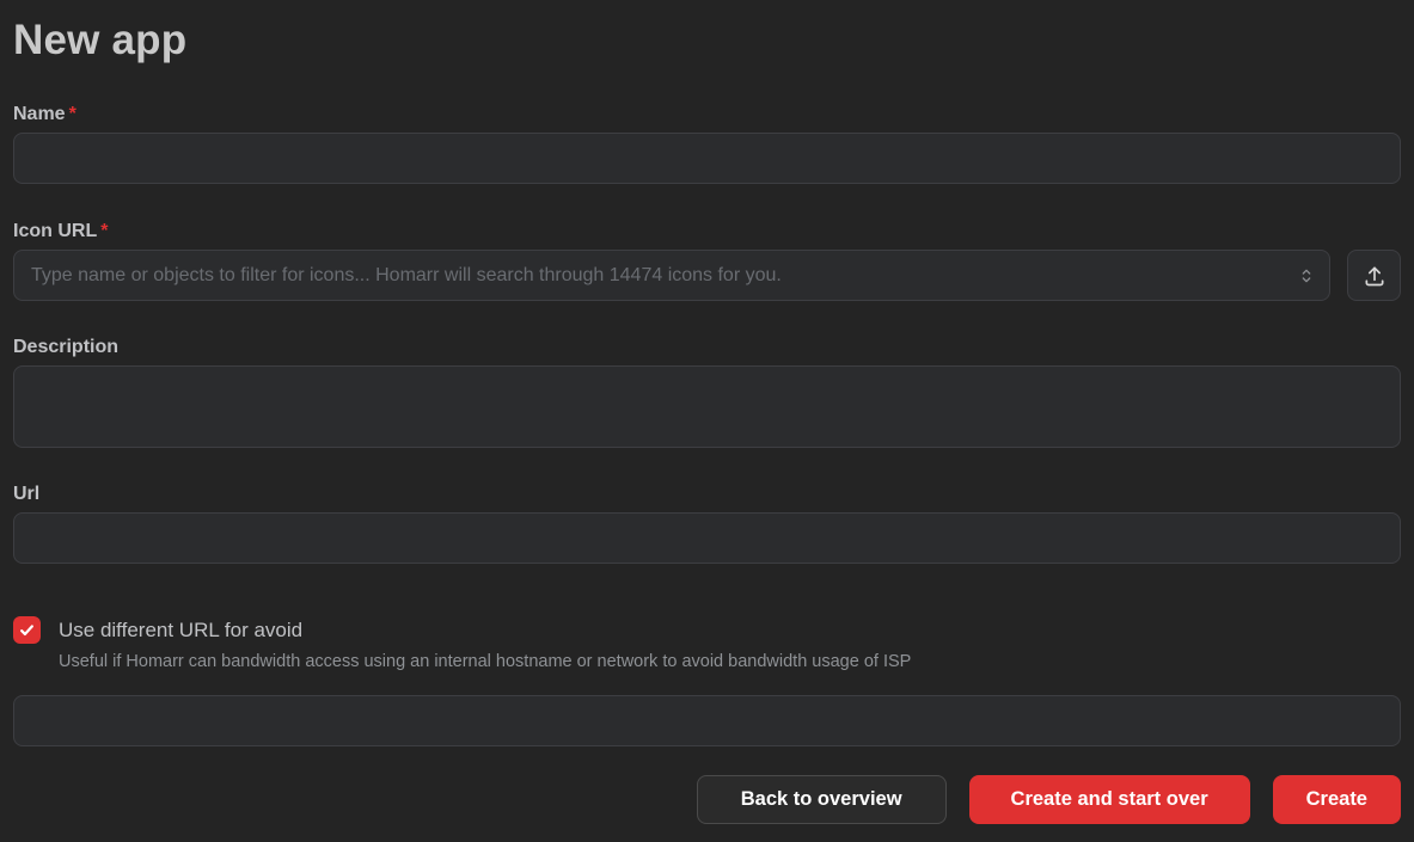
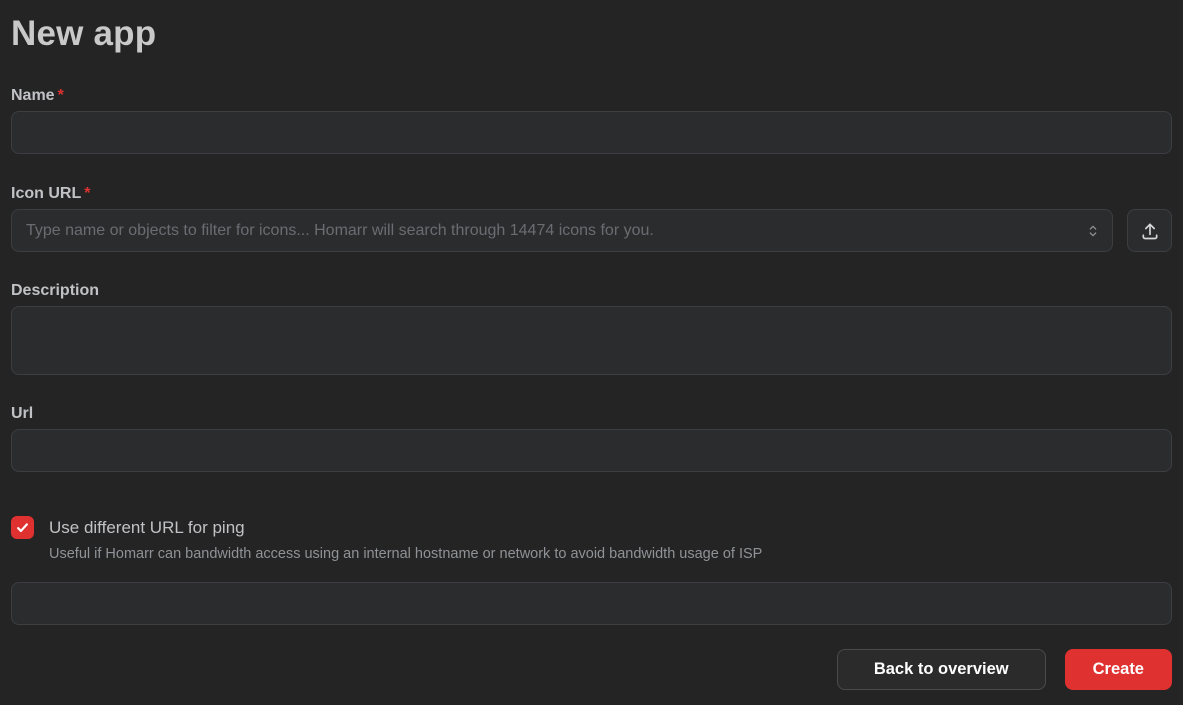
  New app
  Name *
  Icon URL *
  Type name or objects to filter for icons... Homarr will search through 14474 icons for you.
  Description
  Url
- Use different URL for avoid
+ Use different URL for ping
  Useful if Homarr can bandwidth access using an internal hostname or network to avoid bandwidth usage of ISP
  Back to overview
- Create and start over
  Create
